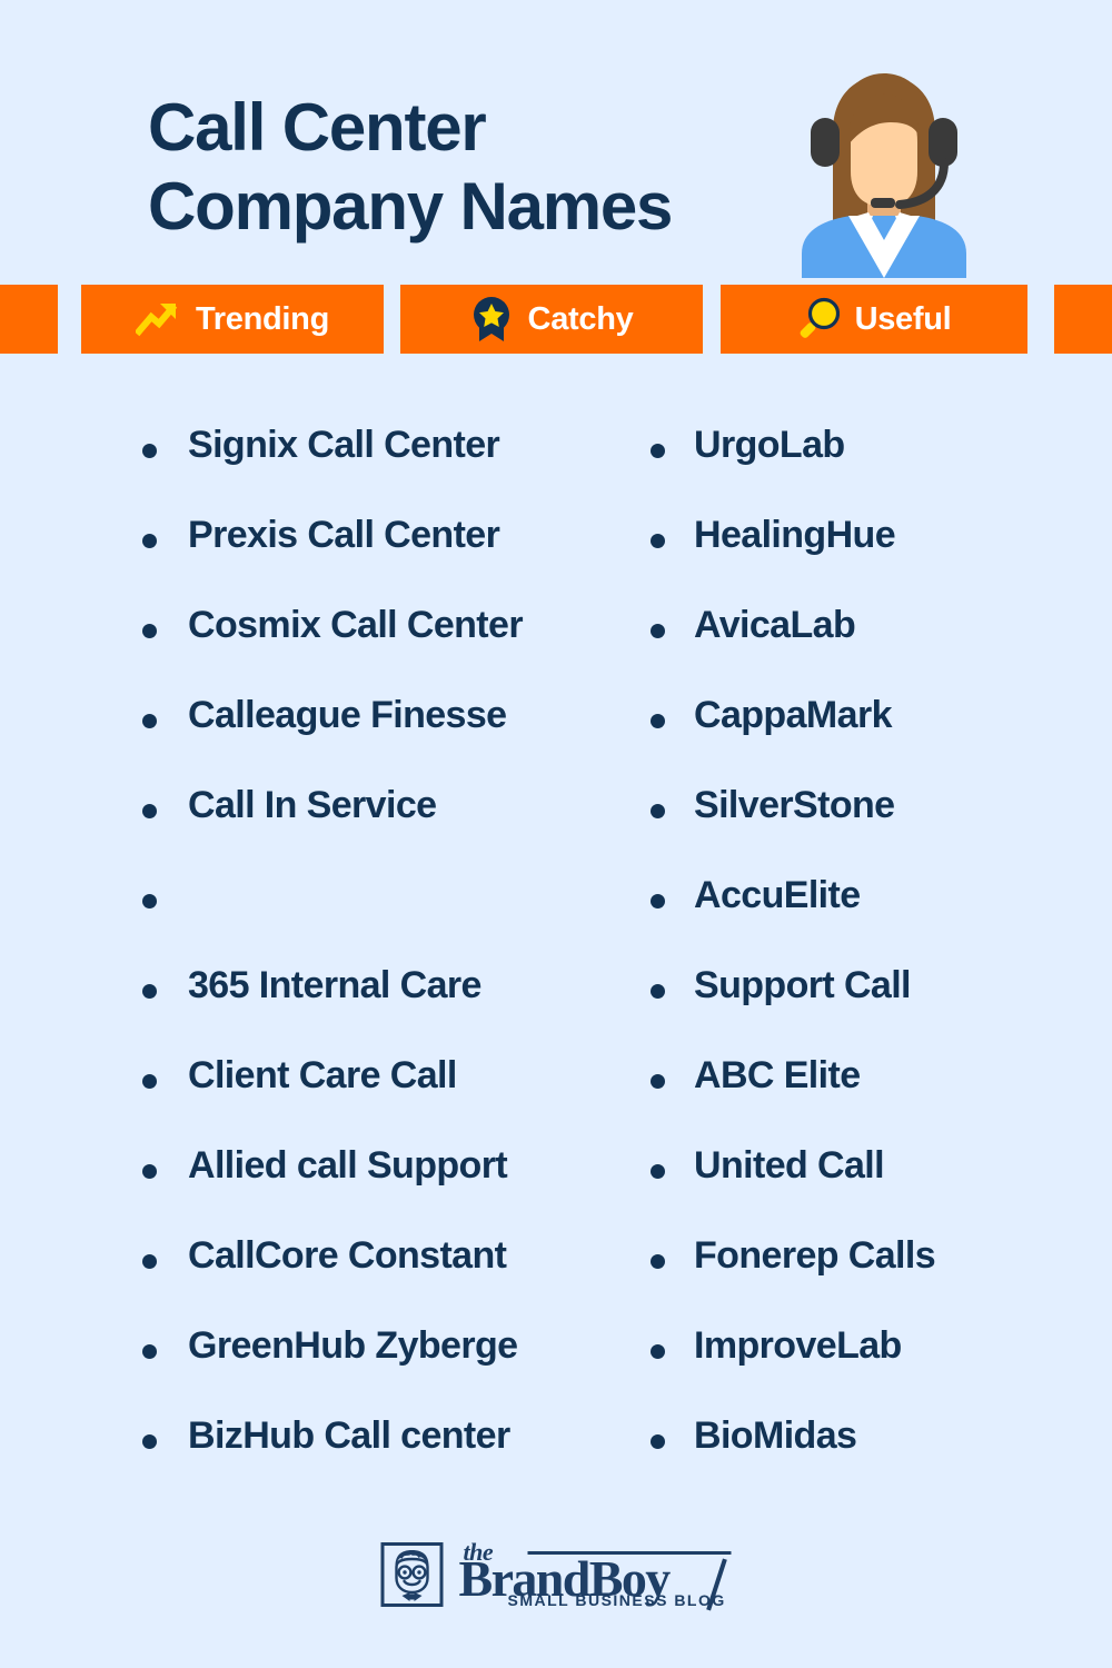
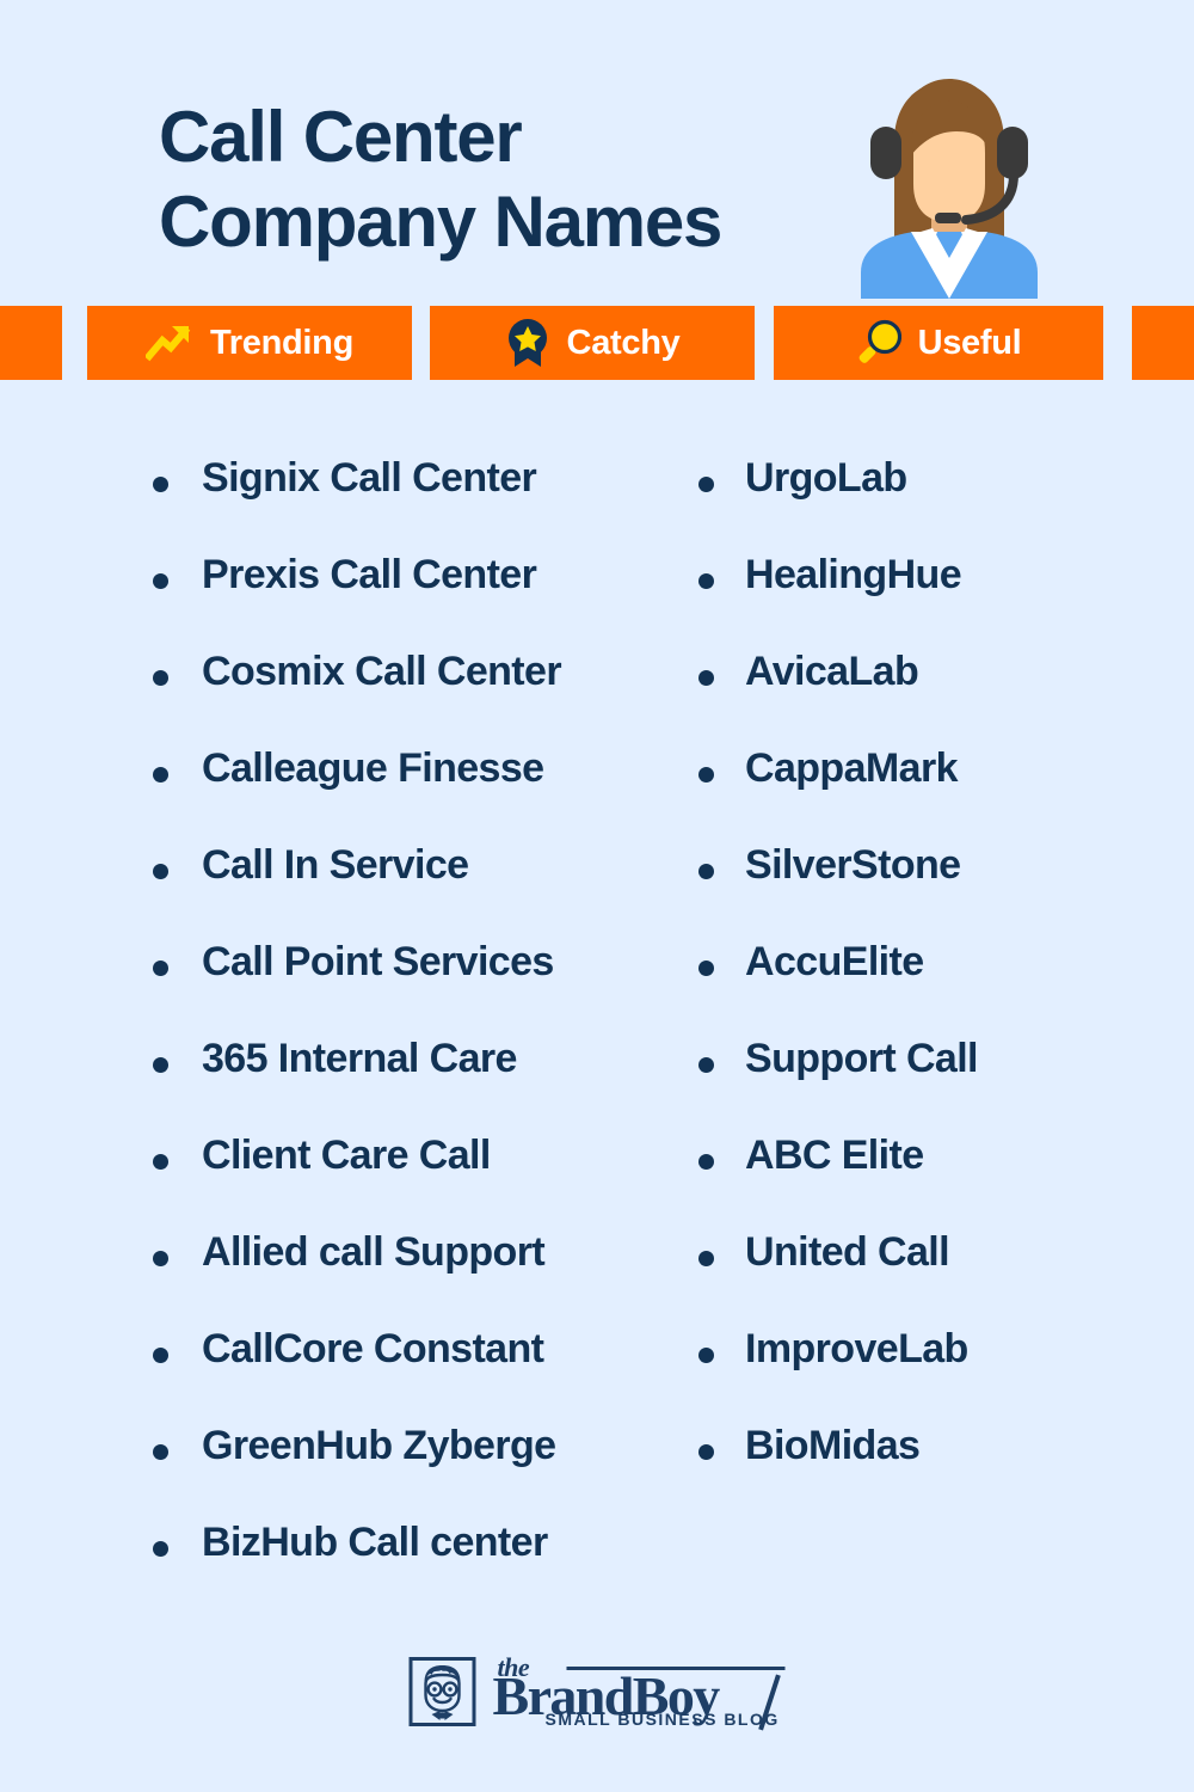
  Call Center
  Company Names
  Trending
  Catchy
  Useful
  Signix Call Center
  Prexis Call Center
  Cosmix Call Center
  Calleague Finesse
  Call In Service
+ Call Point Services
  365 Internal Care
  Client Care Call
  Allied call Support
  CallCore Constant
  GreenHub Zyberge
  BizHub Call center
  UrgoLab
  HealingHue
  AvicaLab
  CappaMark
  SilverStone
  AccuElite
  Support Call
  ABC Elite
  United Call
- Fonerep Calls
  ImproveLab
  BioMidas
  the
  BrandBoy
  SMALL BUSINESS BLOG
